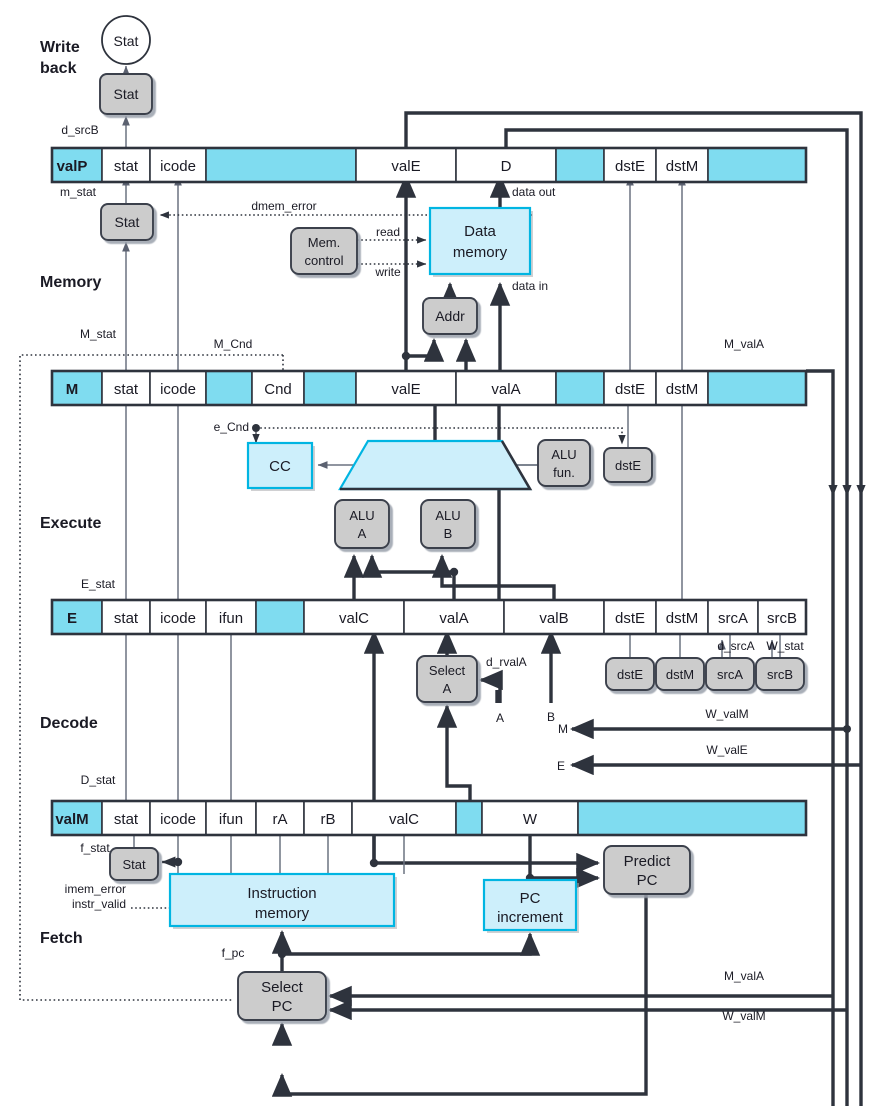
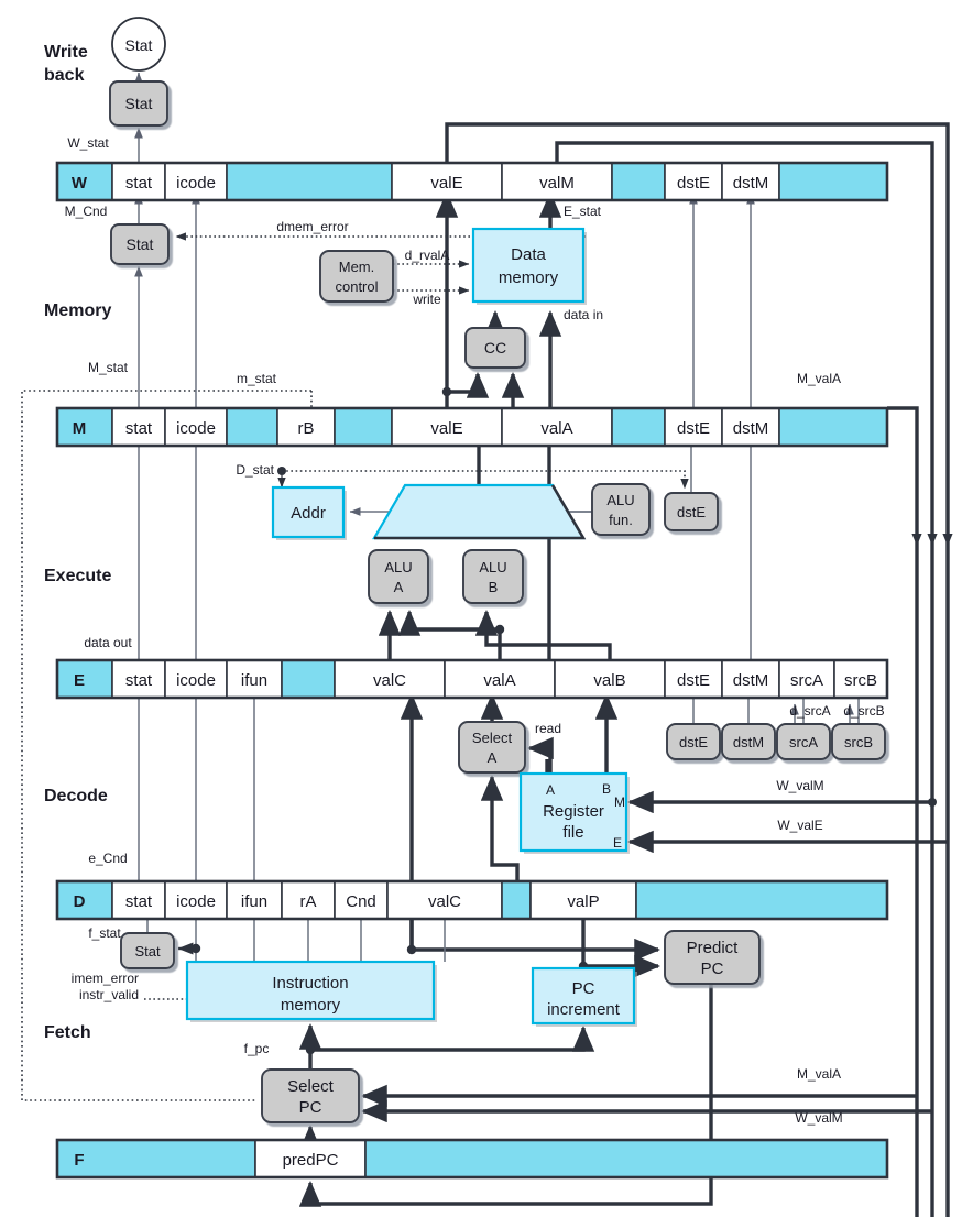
  Stat
  Stat
  Stat
  Mem.
  control
- Addr
+ CC
  ALU
  fun.
  dstE
  ALU
  A
  ALU
  B
  Select
  A
  dstE
  dstM
  srcA
  srcB
  Stat
  Predict
  PC
  Select
  PC
  Data
  memory
- CC
+ Addr
+ Register
+ file
  Instruction
  memory
  PC
  increment
  A
  B
  M
  E
- valP
+ W
  stat
  icode
  valE
- D
+ valM
  dstE
  dstM
  M
  stat
  icode
- Cnd
+ rB
  valE
  valA
  dstE
  dstM
  E
  stat
  icode
  ifun
  valC
  valA
  valB
  dstE
  dstM
  srcA
  srcB
- valM
+ D
  stat
  icode
  ifun
  rA
- rB
+ Cnd
  valC
- W
+ valP
+ F
+ predPC
  Write
  back
  Memory
  Execute
  Decode
  Fetch
- d_srcB
+ W_stat
- m_stat
+ M_Cnd
  dmem_error
- read
+ d_rvalA
  write
- data out
+ E_stat
  data in
  M_stat
- M_Cnd
+ m_stat
  M_valA
- e_Cnd
+ D_stat
- E_stat
+ data out
  d_srcA
- W_stat
+ d_srcB
- d_rvalA
+ read
  W_valM
  W_valE
- D_stat
+ e_Cnd
  f_stat
  imem_error
  instr_valid
  f_pc
  M_valA
  W_valM
